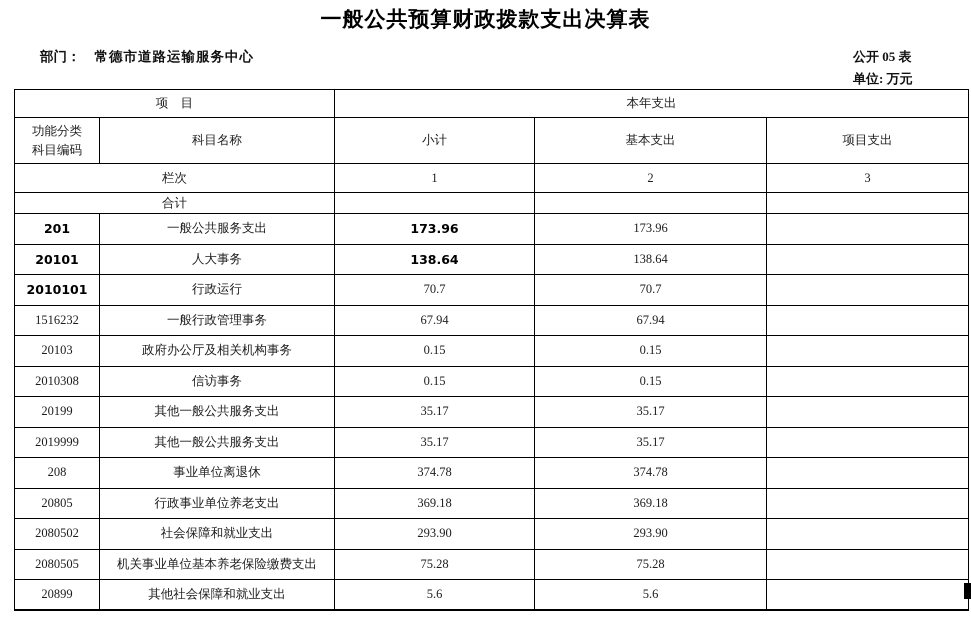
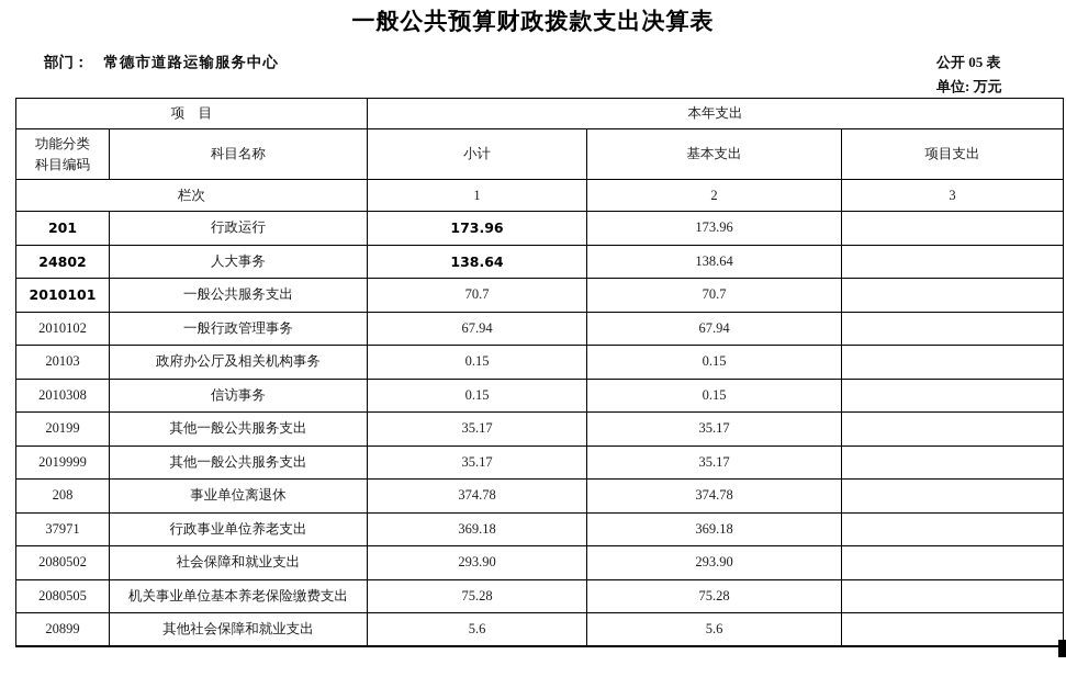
  一般公共预算财政拨款支出决算表
  部门： 常德市道路运输服务中心
  公开 05 表
  单位: 万元
  项 目	本年支出
  功能分类科目编码	科目名称	小计	基本支出	项目支出
  栏次	1	2	3
- 合计
- 201	一般公共服务支出	173.96	173.96
+ 201	行政运行	173.96	173.96
- 20101	人大事务	138.64	138.64
+ 24802	人大事务	138.64	138.64
- 2010101	行政运行	70.7	70.7
+ 2010101	一般公共服务支出	70.7	70.7
- 1516232	一般行政管理事务	67.94	67.94
+ 2010102	一般行政管理事务	67.94	67.94
  20103	政府办公厅及相关机构事务	0.15	0.15
  2010308	信访事务	0.15	0.15
  20199	其他一般公共服务支出	35.17	35.17
  2019999	其他一般公共服务支出	35.17	35.17
  208	事业单位离退休	374.78	374.78
- 20805	行政事业单位养老支出	369.18	369.18
+ 37971	行政事业单位养老支出	369.18	369.18
  2080502	社会保障和就业支出	293.90	293.90
  2080505	机关事业单位基本养老保险缴费支出	75.28	75.28
  20899	其他社会保障和就业支出	5.6	5.6
